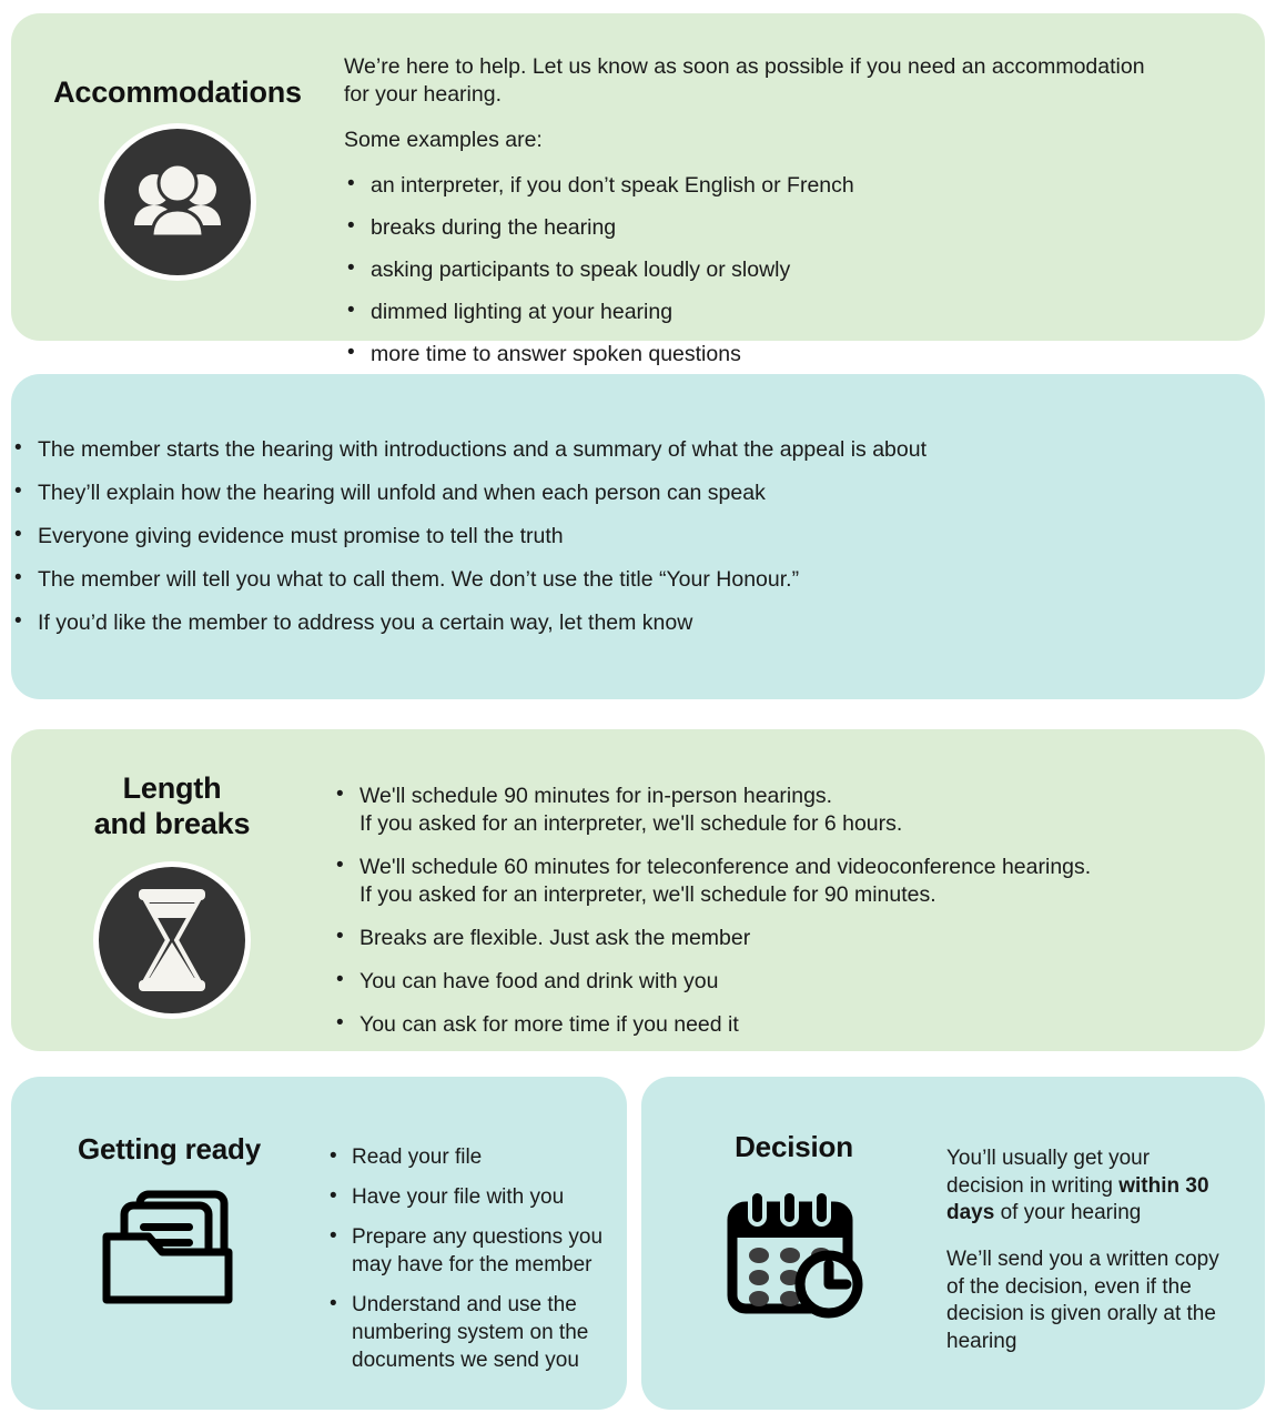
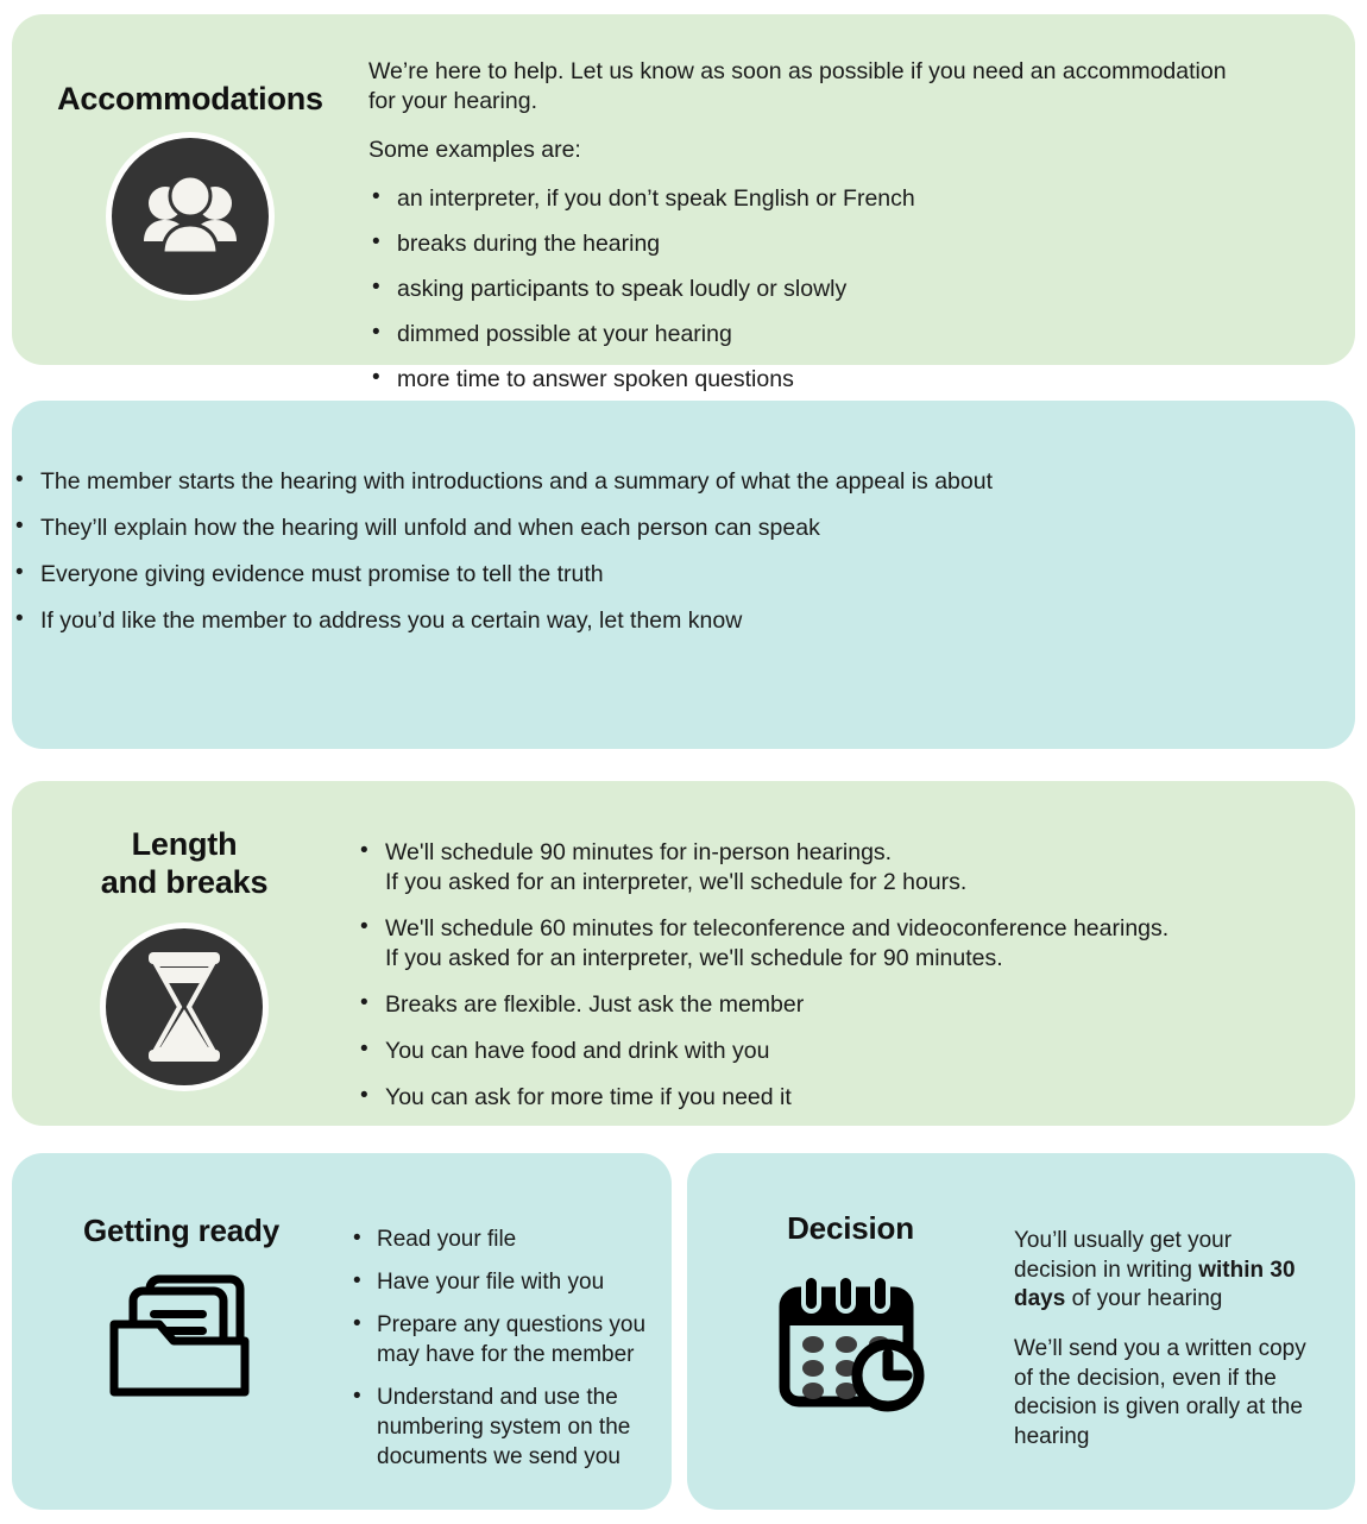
  Accommodations
  We’re here to help. Let us know as soon as possible if you need an accommodation for your hearing.
  Some examples are:
  an interpreter, if you don’t speak English or French
  breaks during the hearing
  asking participants to speak loudly or slowly
- dimmed lighting at your hearing
+ dimmed possible at your hearing
  more time to answer spoken questions
  The member starts the hearing with introductions and a summary of what the appeal is about
  They’ll explain how the hearing will unfold and when each person can speak
  Everyone giving evidence must promise to tell the truth
- The member will tell you what to call them. We don’t use the title “Your Honour.”
  If you’d like the member to address you a certain way, let them know
  Length
  and breaks
  We'll schedule 90 minutes for in-person hearings.
- If you asked for an interpreter, we'll schedule for 6 hours.
+ If you asked for an interpreter, we'll schedule for 2 hours.
  We'll schedule 60 minutes for teleconference and videoconference hearings.
  If you asked for an interpreter, we'll schedule for 90 minutes.
  Breaks are flexible. Just ask the member
  You can have food and drink with you
  You can ask for more time if you need it
  Getting ready
  Read your file
  Have your file with you
  Prepare any questions you may have for the member
  Understand and use the numbering system on the documents we send you
  Decision
  You’ll usually get your decision in writing within 30 days of your hearing
  We’ll send you a written copy of the decision, even if the decision is given orally at the hearing
